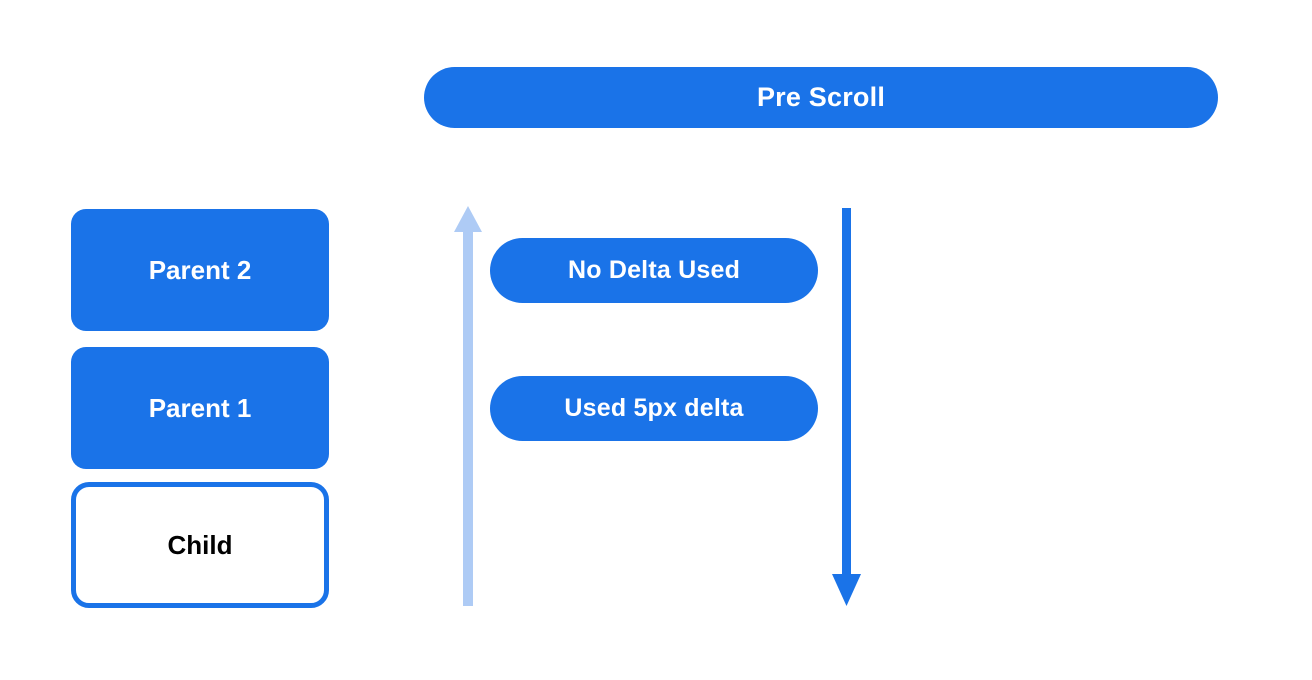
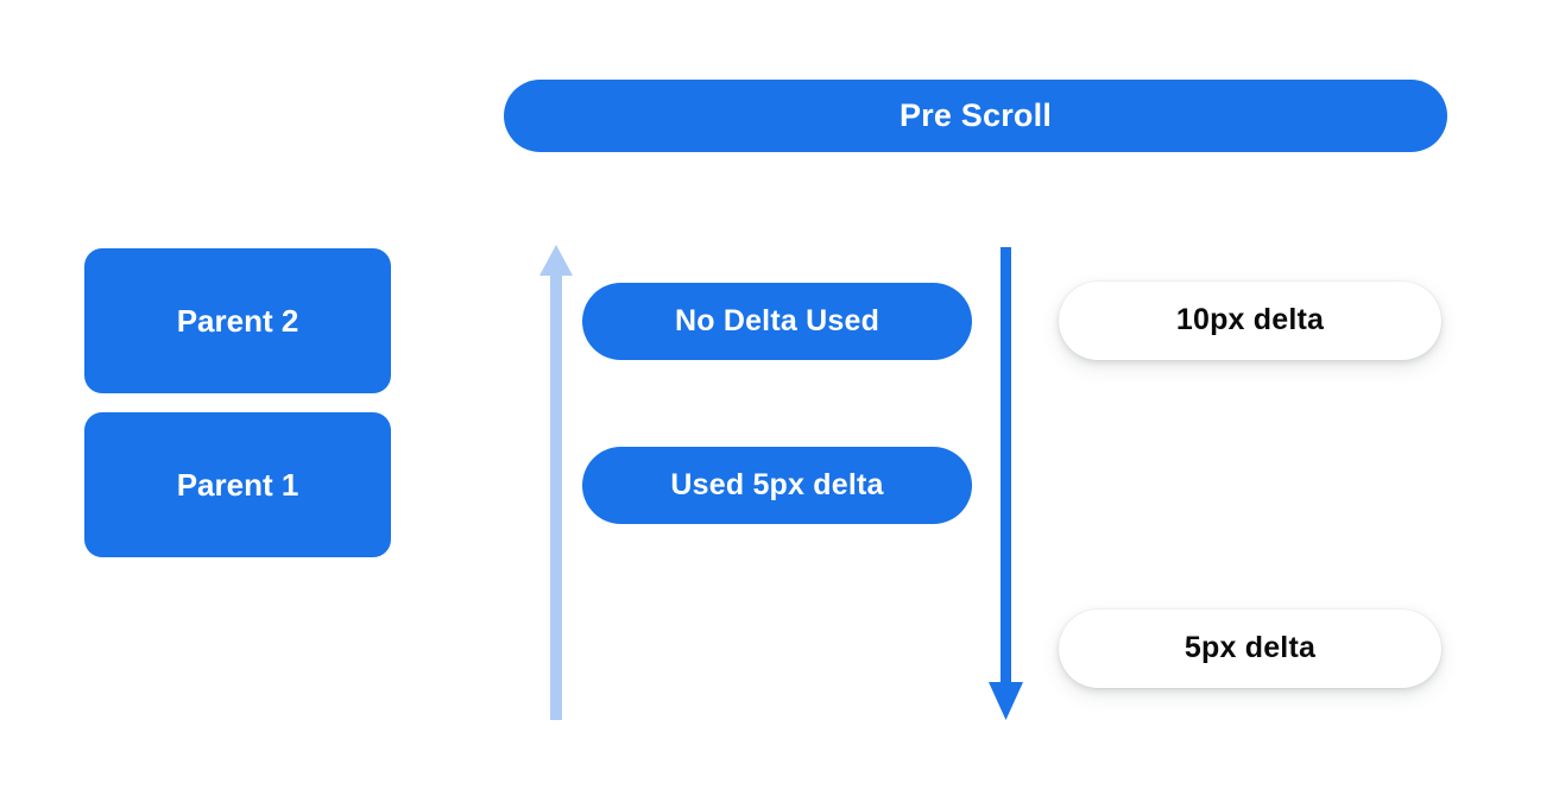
  Pre Scroll
  Parent 2
  Parent 1
- Child
  No Delta Used
  Used 5px delta
+ 10px delta
+ 5px delta
